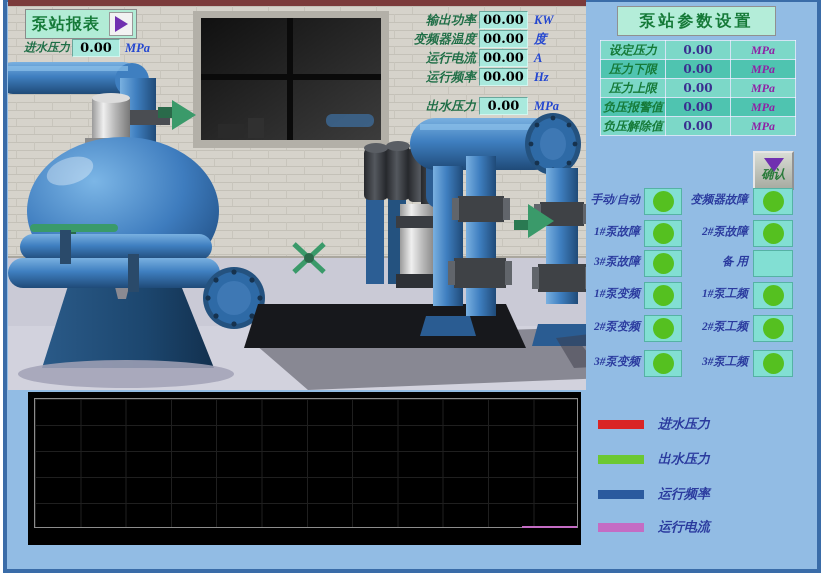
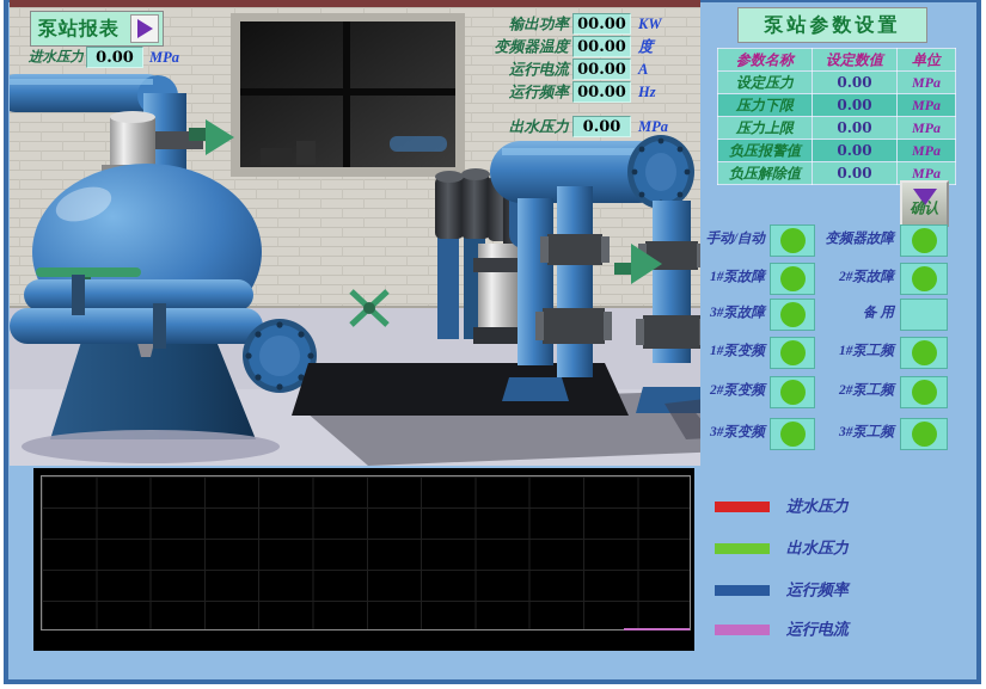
  泵站报表
  进水压力
  0.00
  MPa
  输出功率
  00.00
  KW
  变频器温度
  00.00
  度
  运行电流
  00.00
  A
  运行频率
  00.00
  Hz
  出水压力
  0.00
  MPa
  泵站参数设置
+ 参数名称	设定数值	单位
  设定压力	0.00	MPa
  压力下限	0.00	MPa
  压力上限	0.00	MPa
  负压报警值	0.00	MPa
  负压解除值	0.00	MPa
  确认
  手动/自动
  变频器故障
  1#泵故障
  2#泵故障
  3#泵故障
  备 用
  1#泵变频
  1#泵工频
  2#泵变频
  2#泵工频
  3#泵变频
  3#泵工频
  进水压力
  出水压力
  运行频率
  运行电流
